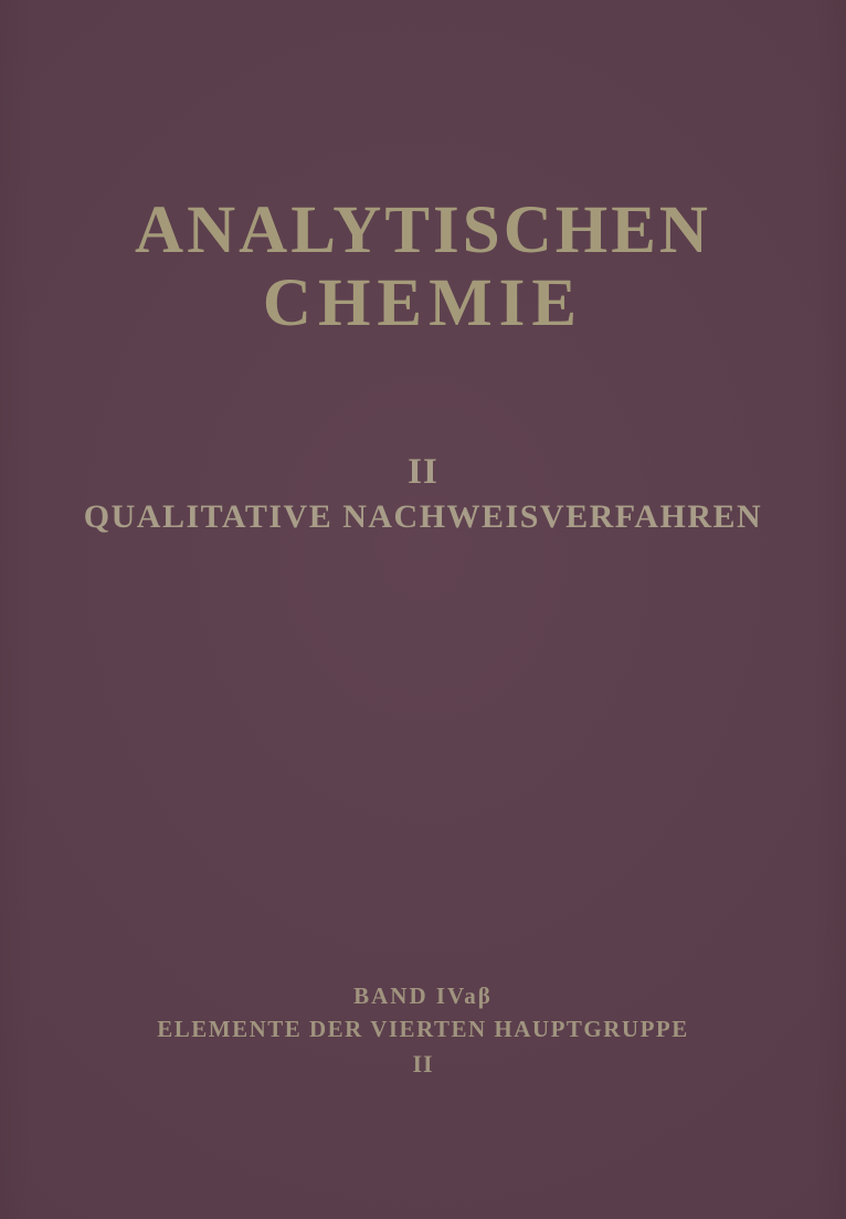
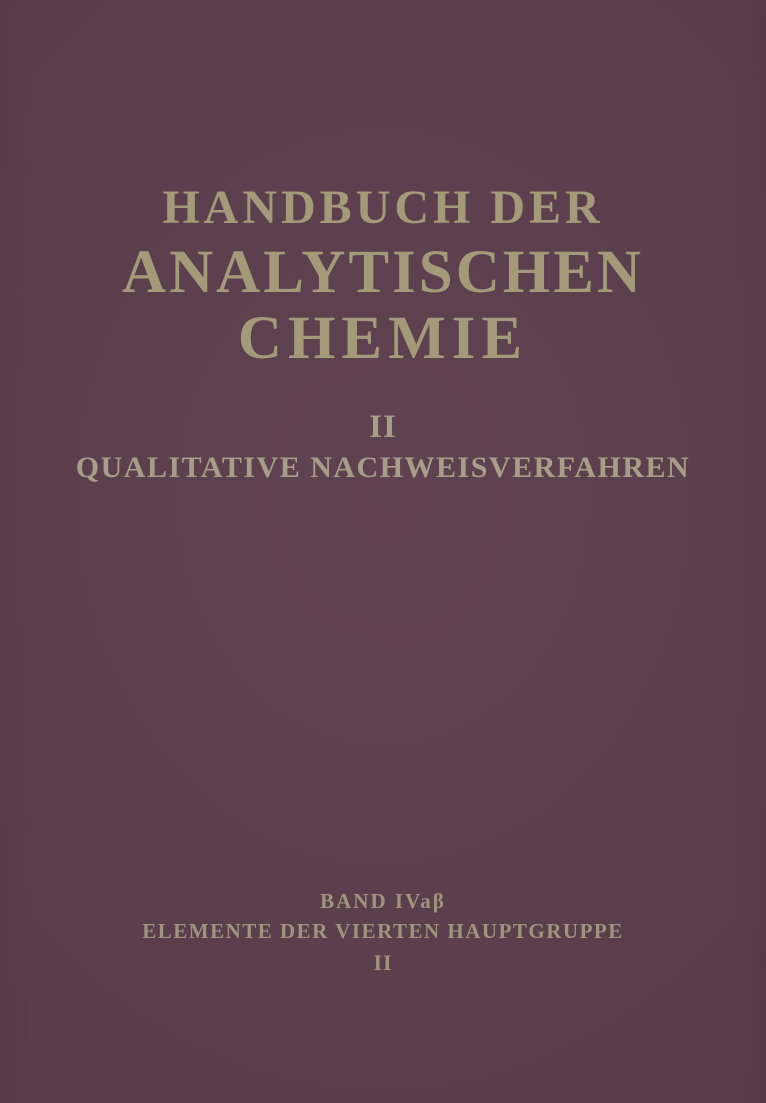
+ HANDBUCH DER
  ANALYTISCHEN
  CHEMIE
  II
  QUALITATIVE NACHWEISVERFAHREN
  BAND IVaβ
  ELEMENTE DER VIERTEN HAUPTGRUPPE
  II
